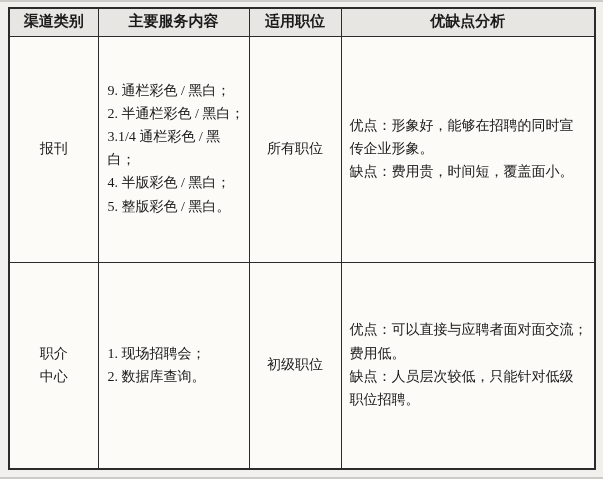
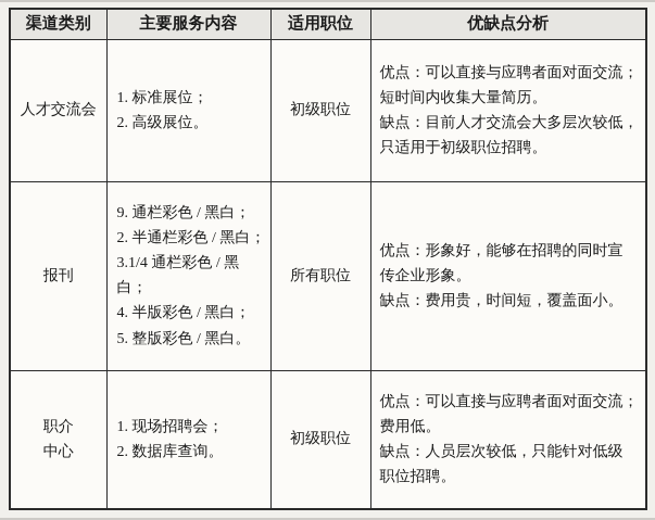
  渠道类别	主要服务内容	适用职位	优缺点分析
+ 人才交流会	1. 标准展位； 2. 高级展位。	初级职位	优点：可以直接与应聘者面对面交流； 短时间内收集大量简历。 缺点：目前人才交流会大多层次较低， 只适用于初级职位招聘。
  报刊	9. 通栏彩色 / 黑白； 2. 半通栏彩色 / 黑白； 3.1/4 通栏彩色 / 黑白； 4. 半版彩色 / 黑白； 5. 整版彩色 / 黑白。	所有职位	优点：形象好，能够在招聘的同时宣 传企业形象。 缺点：费用贵，时间短，覆盖面小。
  职介 中心	1. 现场招聘会； 2. 数据库查询。	初级职位	优点：可以直接与应聘者面对面交流； 费用低。 缺点：人员层次较低，只能针对低级 职位招聘。
